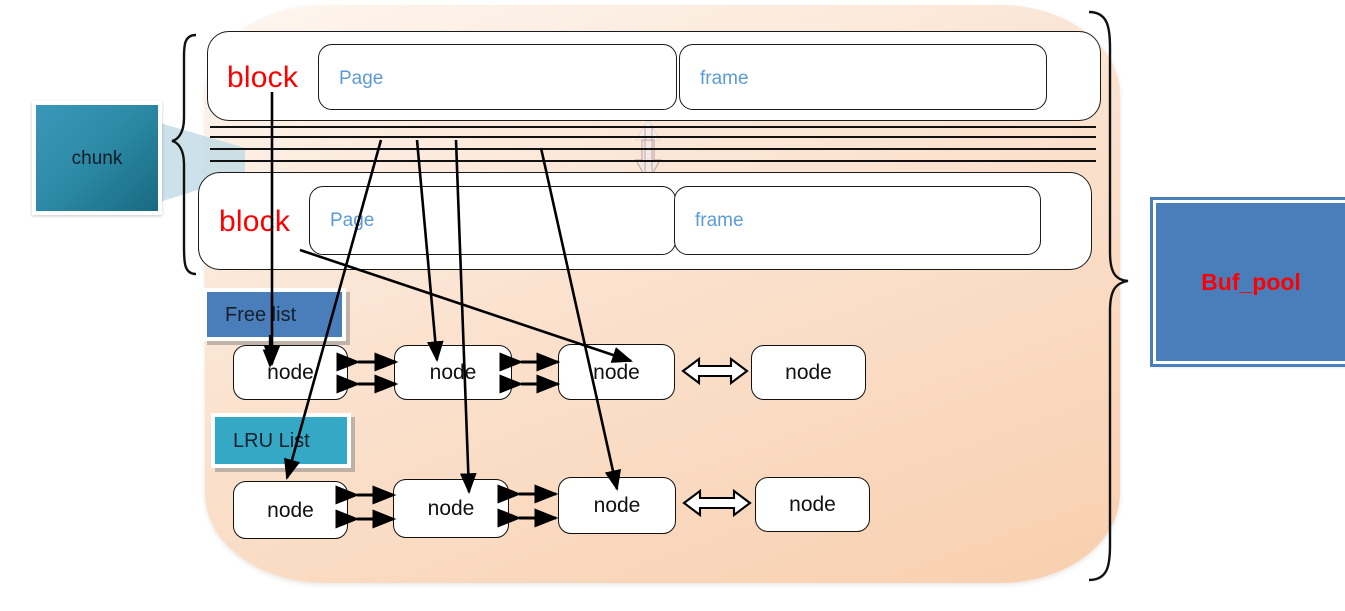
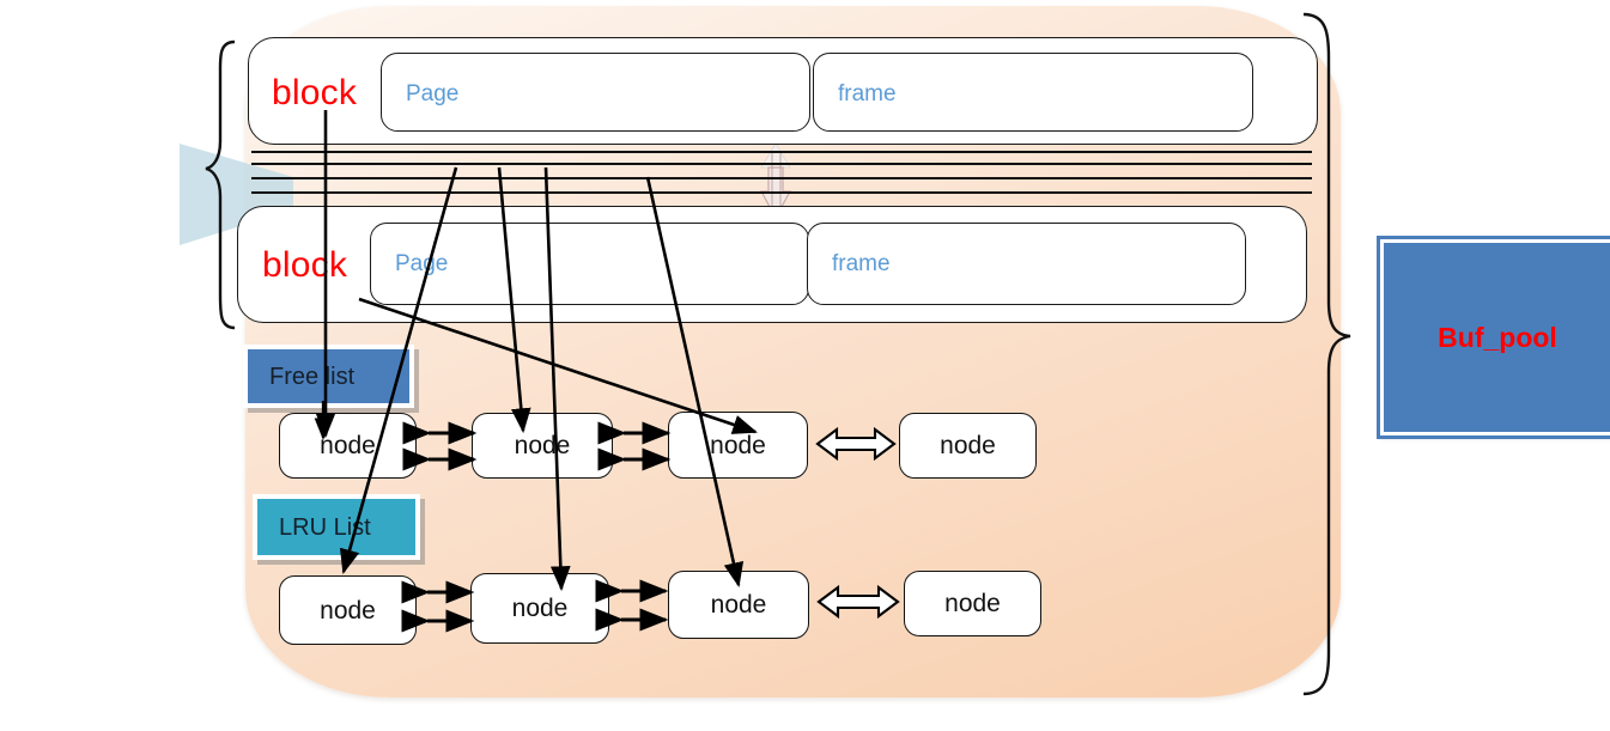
- chunk
  block
  Page
  frame
  block
  Pae
  frame
  Free list
  LRU List
  node
  node
  node
  node
  node
  node
  node
  node
  Buf_pool
